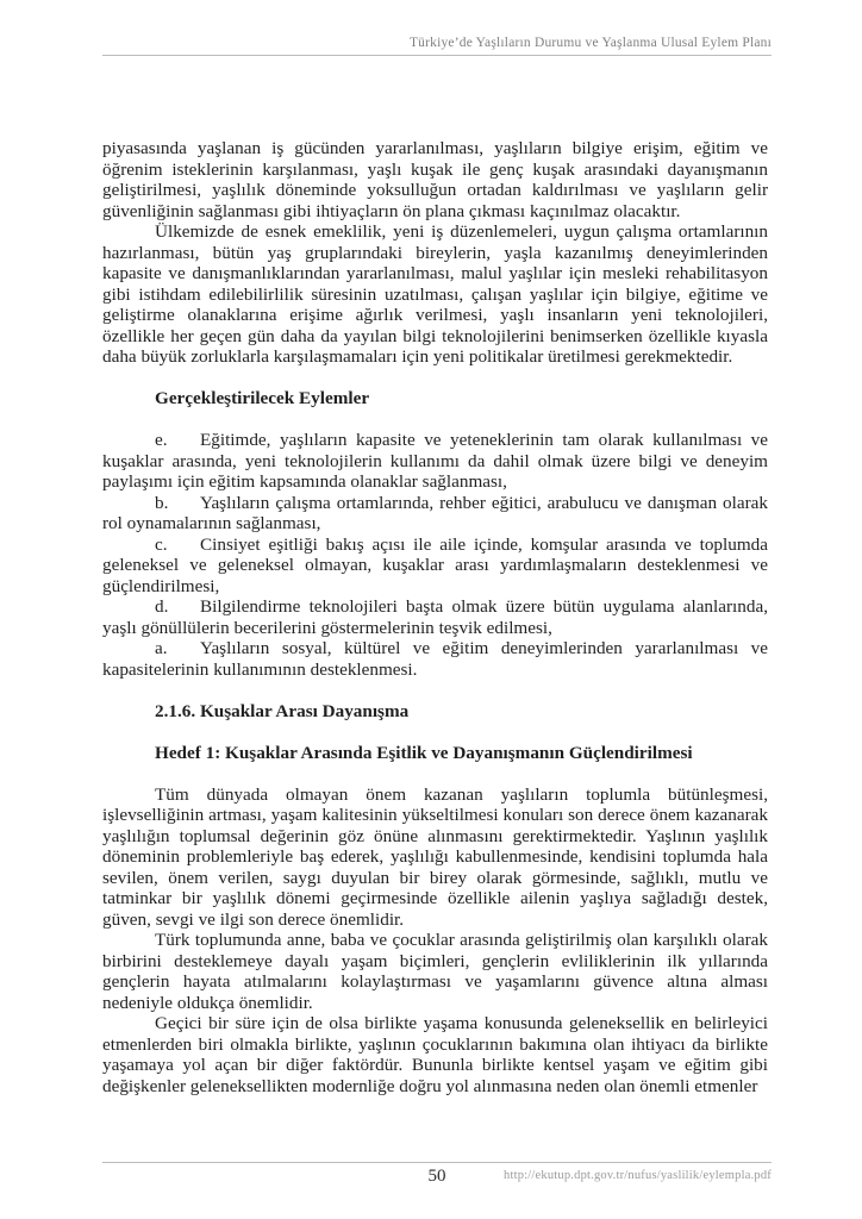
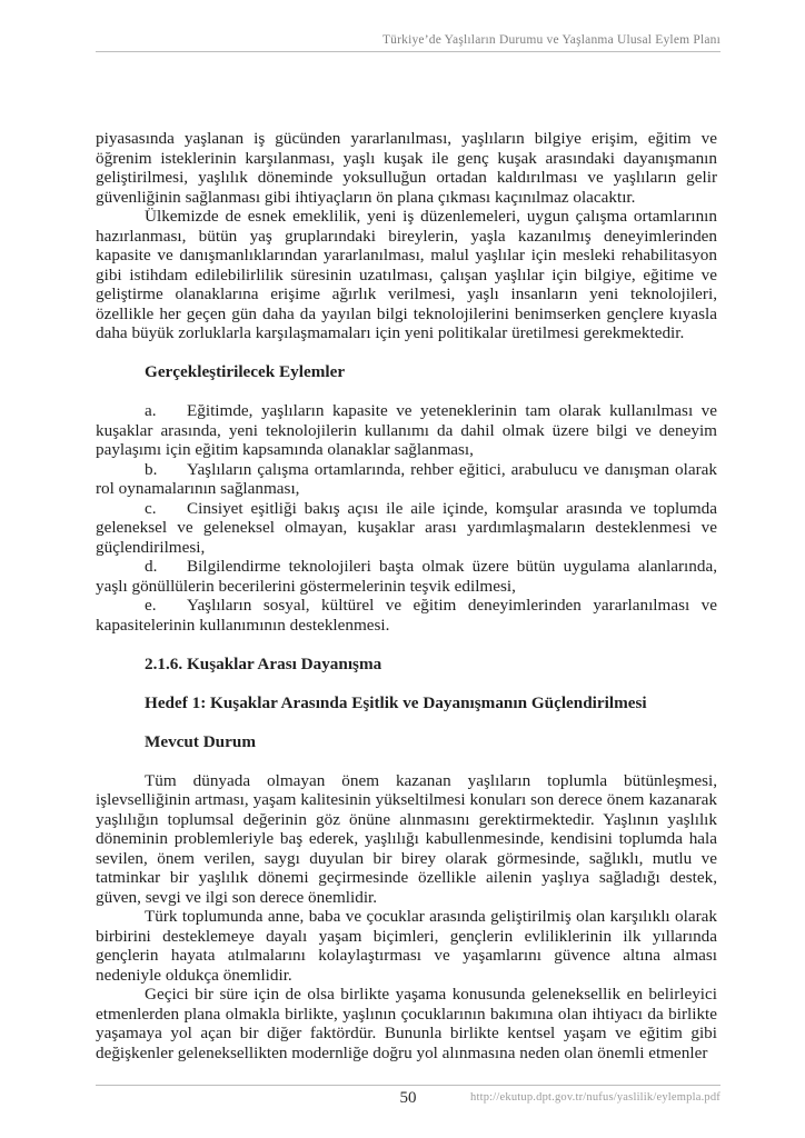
  Türkiye’de Yaşlıların Durumu ve Yaşlanma Ulusal Eylem Planı
  piyasasında yaşlanan iş gücünden yararlanılması, yaşlıların bilgiye erişim, eğitim ve öğrenim isteklerinin karşılanması, yaşlı kuşak ile genç kuşak arasındaki dayanışmanın geliştirilmesi, yaşlılık döneminde yoksulluğun ortadan kaldırılması ve yaşlıların gelir güvenliğinin sağlanması gibi ihtiyaçların ön plana çıkması kaçınılmaz olacaktır.
- Ülkemizde de esnek emeklilik, yeni iş düzenlemeleri, uygun çalışma ortamlarının hazırlanması, bütün yaş gruplarındaki bireylerin, yaşla kazanılmış deneyimlerinden kapasite ve danışmanlıklarından yararlanılması, malul yaşlılar için mesleki rehabilitasyon gibi istihdam edilebilirlilik süresinin uzatılması, çalışan yaşlılar için bilgiye, eğitime ve geliştirme olanaklarına erişime ağırlık verilmesi, yaşlı insanların yeni teknolojileri, özellikle her geçen gün daha da yayılan bilgi teknolojilerini benimserken özellikle kıyasla daha büyük zorluklarla karşılaşmamaları için yeni politikalar üretilmesi gerekmektedir.
+ Ülkemizde de esnek emeklilik, yeni iş düzenlemeleri, uygun çalışma ortamlarının hazırlanması, bütün yaş gruplarındaki bireylerin, yaşla kazanılmış deneyimlerinden kapasite ve danışmanlıklarından yararlanılması, malul yaşlılar için mesleki rehabilitasyon gibi istihdam edilebilirlilik süresinin uzatılması, çalışan yaşlılar için bilgiye, eğitime ve geliştirme olanaklarına erişime ağırlık verilmesi, yaşlı insanların yeni teknolojileri, özellikle her geçen gün daha da yayılan bilgi teknolojilerini benimserken gençlere kıyasla daha büyük zorluklarla karşılaşmamaları için yeni politikalar üretilmesi gerekmektedir.
  Gerçekleştirilecek Eylemler
- e. Eğitimde, yaşlıların kapasite ve yeteneklerinin tam olarak kullanılması ve kuşaklar arasında, yeni teknolojilerin kullanımı da dahil olmak üzere bilgi ve deneyim paylaşımı için eğitim kapsamında olanaklar sağlanması,
+ a. Eğitimde, yaşlıların kapasite ve yeteneklerinin tam olarak kullanılması ve kuşaklar arasında, yeni teknolojilerin kullanımı da dahil olmak üzere bilgi ve deneyim paylaşımı için eğitim kapsamında olanaklar sağlanması,
  b. Yaşlıların çalışma ortamlarında, rehber eğitici, arabulucu ve danışman olarak rol oynamalarının sağlanması,
  c. Cinsiyet eşitliği bakış açısı ile aile içinde, komşular arasında ve toplumda geleneksel ve geleneksel olmayan, kuşaklar arası yardımlaşmaların desteklenmesi ve güçlendirilmesi,
  d. Bilgilendirme teknolojileri başta olmak üzere bütün uygulama alanlarında, yaşlı gönüllülerin becerilerini göstermelerinin teşvik edilmesi,
- a. Yaşlıların sosyal, kültürel ve eğitim deneyimlerinden yararlanılması ve kapasitelerinin kullanımının desteklenmesi.
+ e. Yaşlıların sosyal, kültürel ve eğitim deneyimlerinden yararlanılması ve kapasitelerinin kullanımının desteklenmesi.
  2.1.6. Kuşaklar Arası Dayanışma
  Hedef 1: Kuşaklar Arasında Eşitlik ve Dayanışmanın Güçlendirilmesi
+ Mevcut Durum
  Tüm dünyada olmayan önem kazanan yaşlıların toplumla bütünleşmesi, işlevselliğinin artması, yaşam kalitesinin yükseltilmesi konuları son derece önem kazanarak yaşlılığın toplumsal değerinin göz önüne alınmasını gerektirmektedir. Yaşlının yaşlılık döneminin problemleriyle baş ederek, yaşlılığı kabullenmesinde, kendisini toplumda hala sevilen, önem verilen, saygı duyulan bir birey olarak görmesinde, sağlıklı, mutlu ve tatminkar bir yaşlılık dönemi geçirmesinde özellikle ailenin yaşlıya sağladığı destek, güven, sevgi ve ilgi son derece önemlidir.
  Türk toplumunda anne, baba ve çocuklar arasında geliştirilmiş olan karşılıklı olarak birbirini desteklemeye dayalı yaşam biçimleri, gençlerin evliliklerinin ilk yıllarında gençlerin hayata atılmalarını kolaylaştırması ve yaşamlarını güvence altına alması nedeniyle oldukça önemlidir.
- Geçici bir süre için de olsa birlikte yaşama konusunda geleneksellik en belirleyici etmenlerden biri olmakla birlikte, yaşlının çocuklarının bakımına olan ihtiyacı da birlikte yaşamaya yol açan bir diğer faktördür. Bununla birlikte kentsel yaşam ve eğitim gibi değişkenler geleneksellikten modernliğe doğru yol alınmasına neden olan önemli etmenler
+ Geçici bir süre için de olsa birlikte yaşama konusunda geleneksellik en belirleyici etmenlerden plana olmakla birlikte, yaşlının çocuklarının bakımına olan ihtiyacı da birlikte yaşamaya yol açan bir diğer faktördür. Bununla birlikte kentsel yaşam ve eğitim gibi değişkenler geleneksellikten modernliğe doğru yol alınmasına neden olan önemli etmenler
  50
  http://ekutup.dpt.gov.tr/nufus/yaslilik/eylempla.pdf
